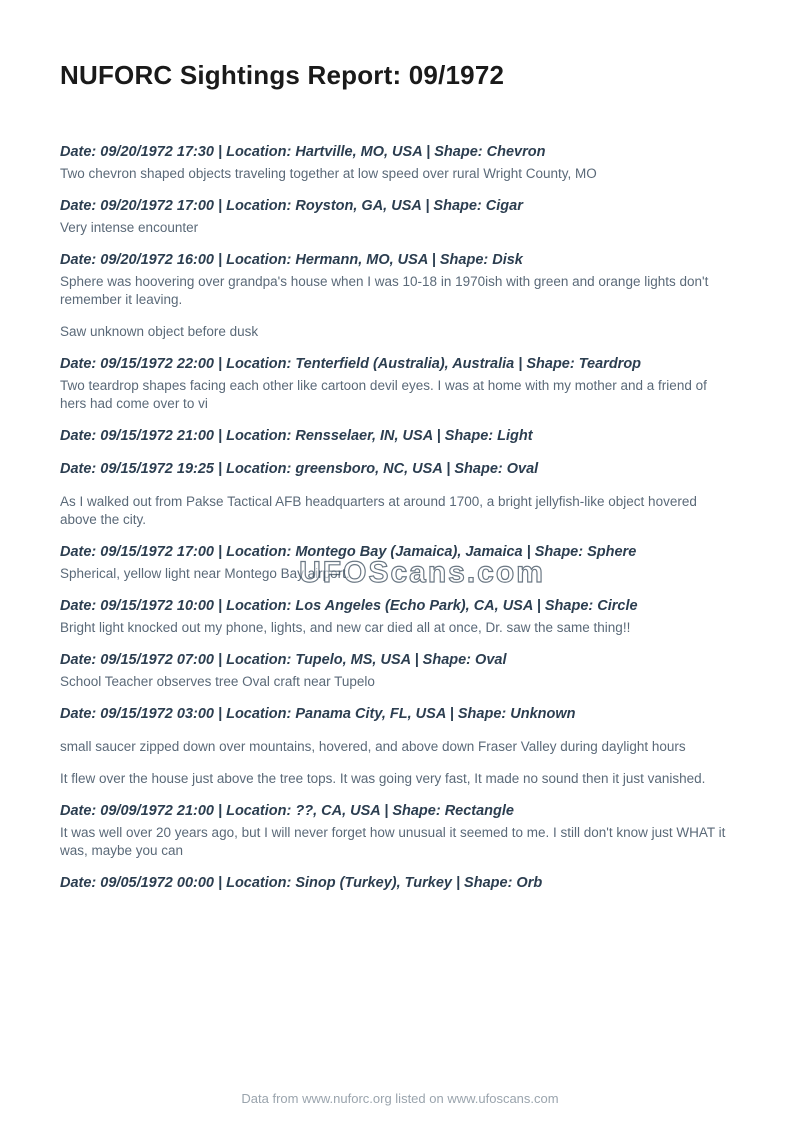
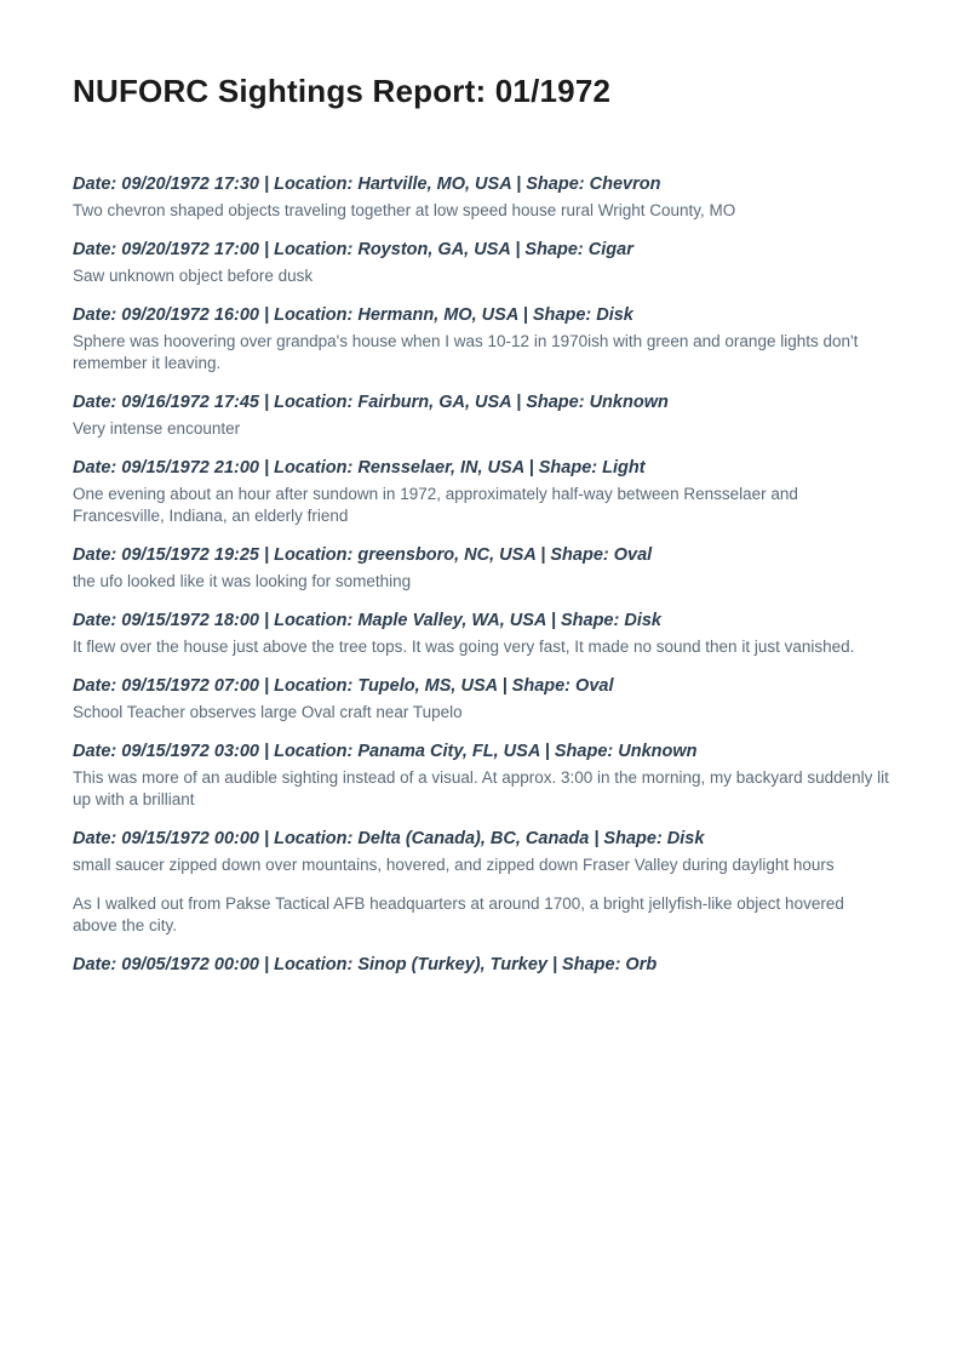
- NUFORC Sightings Report: 09/1972
+ NUFORC Sightings Report: 01/1972
  Date: 09/20/1972 17:30 | Location: Hartville, MO, USA | Shape: Chevron
- Two chevron shaped objects traveling together at low speed over rural Wright County, MO
+ Two chevron shaped objects traveling together at low speed house rural Wright County, MO
  Date: 09/20/1972 17:00 | Location: Royston, GA, USA | Shape: Cigar
- Very intense encounter
+ Saw unknown object before dusk
  Date: 09/20/1972 16:00 | Location: Hermann, MO, USA | Shape: Disk
- Sphere was hoovering over grandpa's house when I was 10-18 in 1970ish with green and orange lights don't remember it leaving.
+ Sphere was hoovering over grandpa's house when I was 10-12 in 1970ish with green and orange lights don't remember it leaving.
+ Date: 09/16/1972 17:45 | Location: Fairburn, GA, USA | Shape: Unknown
- Saw unknown object before dusk
+ Very intense encounter
- Date: 09/15/1972 22:00 | Location: Tenterfield (Australia), Australia | Shape: Teardrop
- Two teardrop shapes facing each other like cartoon devil eyes. I was at home with my mother and a friend of hers had come over to vi
  Date: 09/15/1972 21:00 | Location: Rensselaer, IN, USA | Shape: Light
+ One evening about an hour after sundown in 1972, approximately half-way between Rensselaer and Francesville, Indiana, an elderly friend
  Date: 09/15/1972 19:25 | Location: greensboro, NC, USA | Shape: Oval
+ the ufo looked like it was looking for something
+ Date: 09/15/1972 18:00 | Location: Maple Valley, WA, USA | Shape: Disk
- As I walked out from Pakse Tactical AFB headquarters at around 1700, a bright jellyfish-like object hovered above the city.
+ It flew over the house just above the tree tops. It was going very fast, It made no sound then it just vanished.
- Date: 09/15/1972 17:00 | Location: Montego Bay (Jamaica), Jamaica | Shape: Sphere
- Spherical, yellow light near Montego Bay airport.
- Date: 09/15/1972 10:00 | Location: Los Angeles (Echo Park), CA, USA | Shape: Circle
- Bright light knocked out my phone, lights, and new car died all at once, Dr. saw the same thing!!
  Date: 09/15/1972 07:00 | Location: Tupelo, MS, USA | Shape: Oval
- School Teacher observes tree Oval craft near Tupelo
+ School Teacher observes large Oval craft near Tupelo
  Date: 09/15/1972 03:00 | Location: Panama City, FL, USA | Shape: Unknown
+ This was more of an audible sighting instead of a visual. At approx. 3:00 in the morning, my backyard suddenly lit up with a brilliant
+ Date: 09/15/1972 00:00 | Location: Delta (Canada), BC, Canada | Shape: Disk
- small saucer zipped down over mountains, hovered, and above down Fraser Valley during daylight hours
+ small saucer zipped down over mountains, hovered, and zipped down Fraser Valley during daylight hours
- It flew over the house just above the tree tops. It was going very fast, It made no sound then it just vanished.
+ As I walked out from Pakse Tactical AFB headquarters at around 1700, a bright jellyfish-like object hovered above the city.
- Date: 09/09/1972 21:00 | Location: ??, CA, USA | Shape: Rectangle
- It was well over 20 years ago, but I will never forget how unusual it seemed to me. I still don't know just WHAT it was, maybe you can
  Date: 09/05/1972 00:00 | Location: Sinop (Turkey), Turkey | Shape: Orb
- UFOScans.com
- Data from www.nuforc.org listed on www.ufoscans.com
